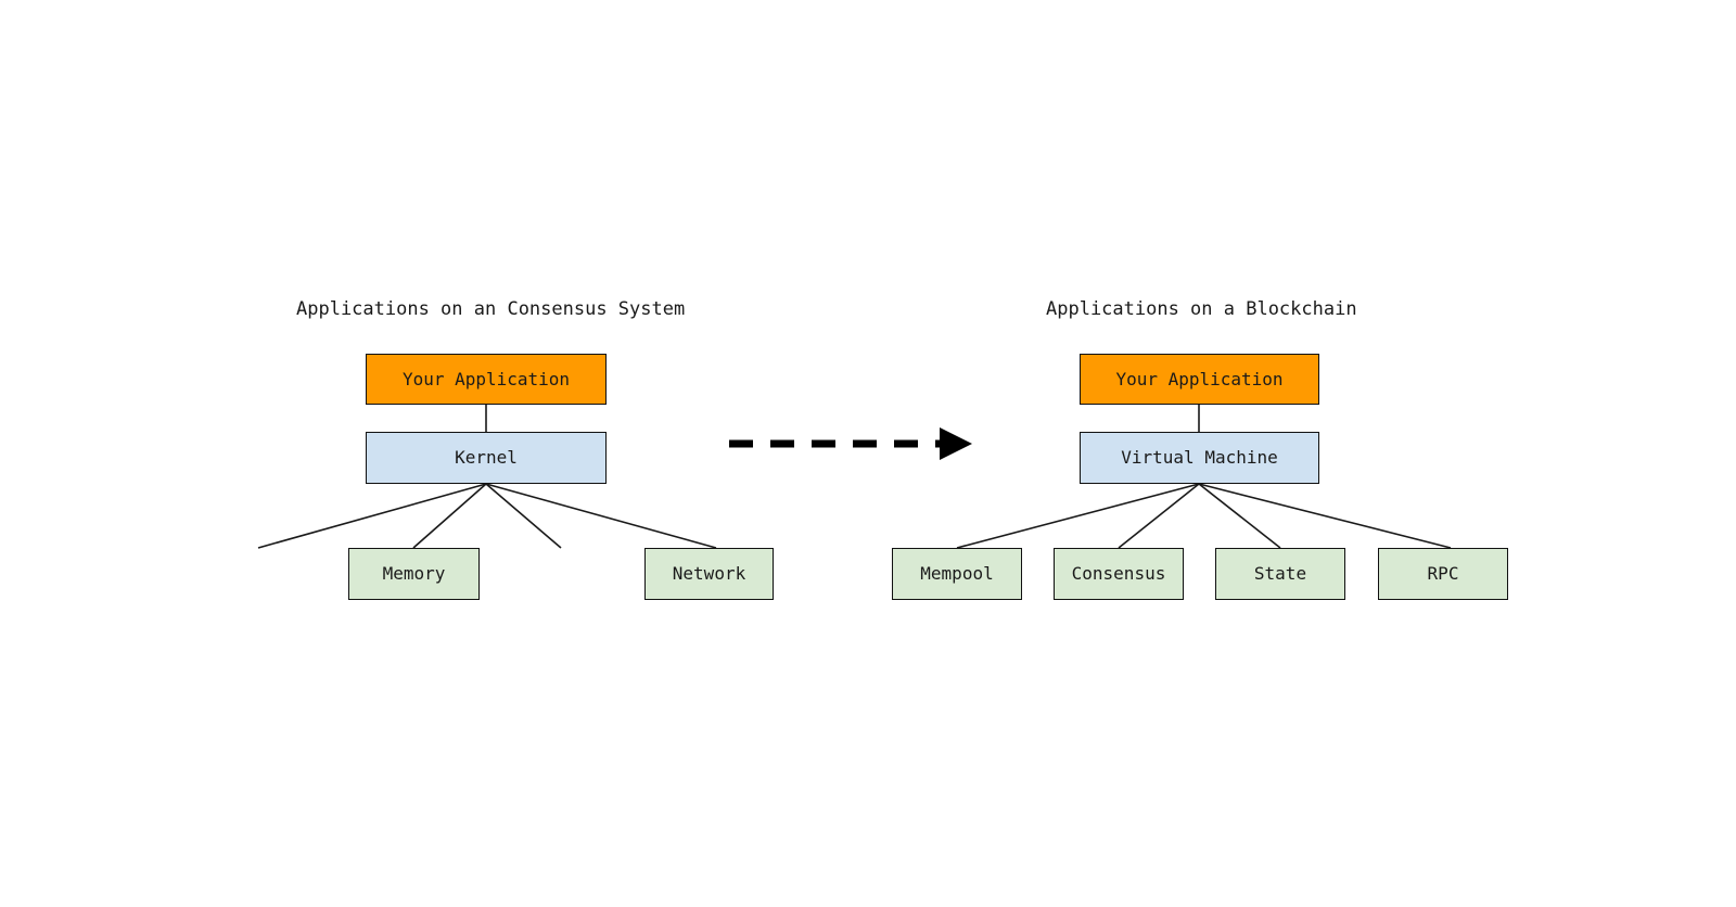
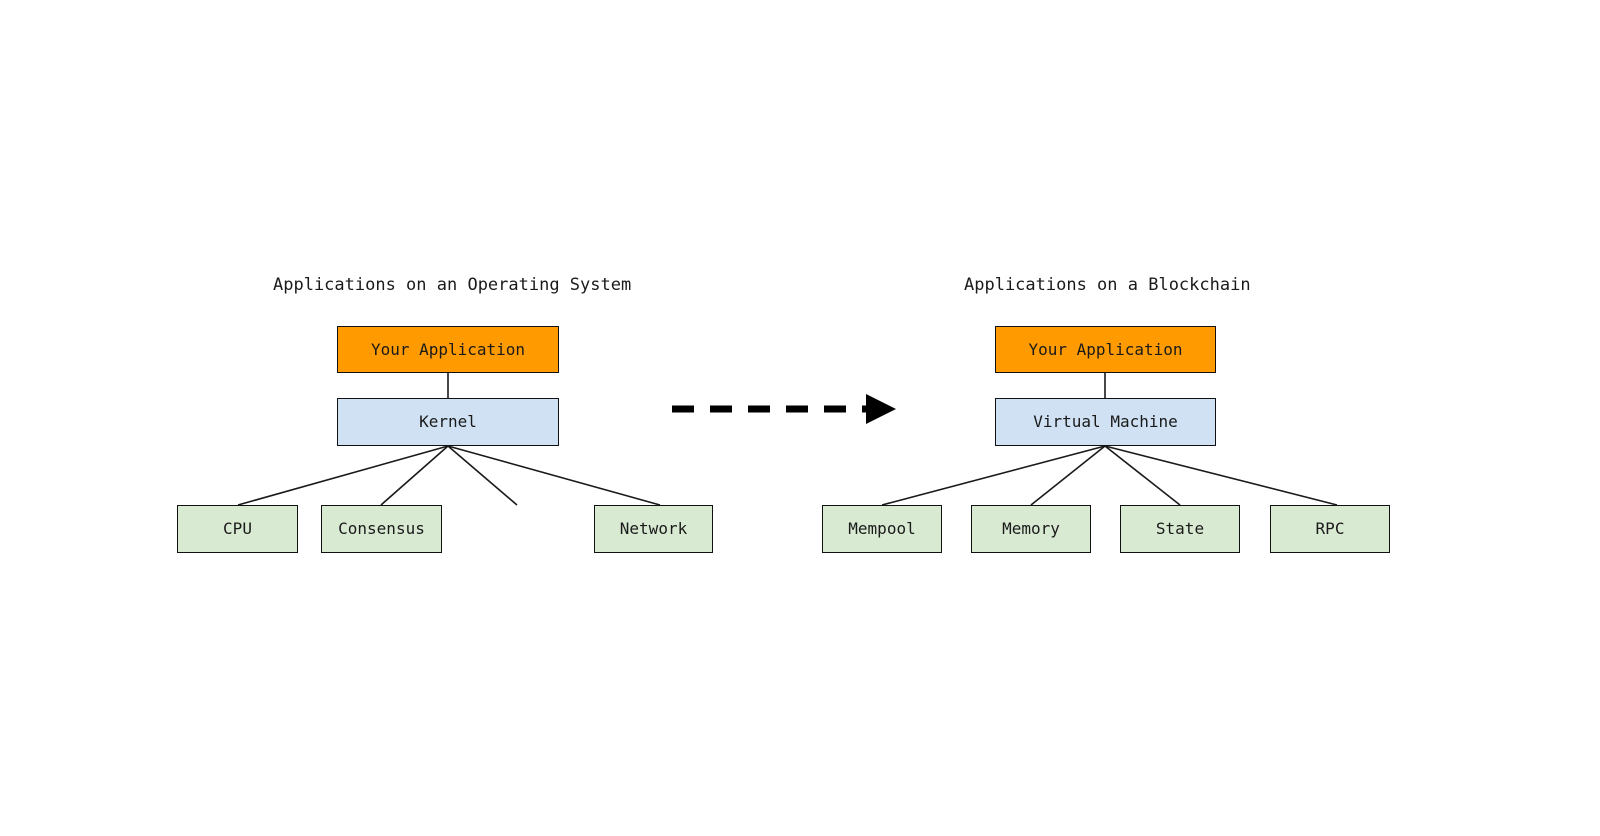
- Applications on an Consensus System
+ Applications on an Operating System
  Your Application
  Kernel
+ CPU
- Memory
+ Consensus
  Network
  Applications on a Blockchain
  Your Application
  Virtual Machine
  Mempool
- Consensus
+ Memory
  State
  RPC
